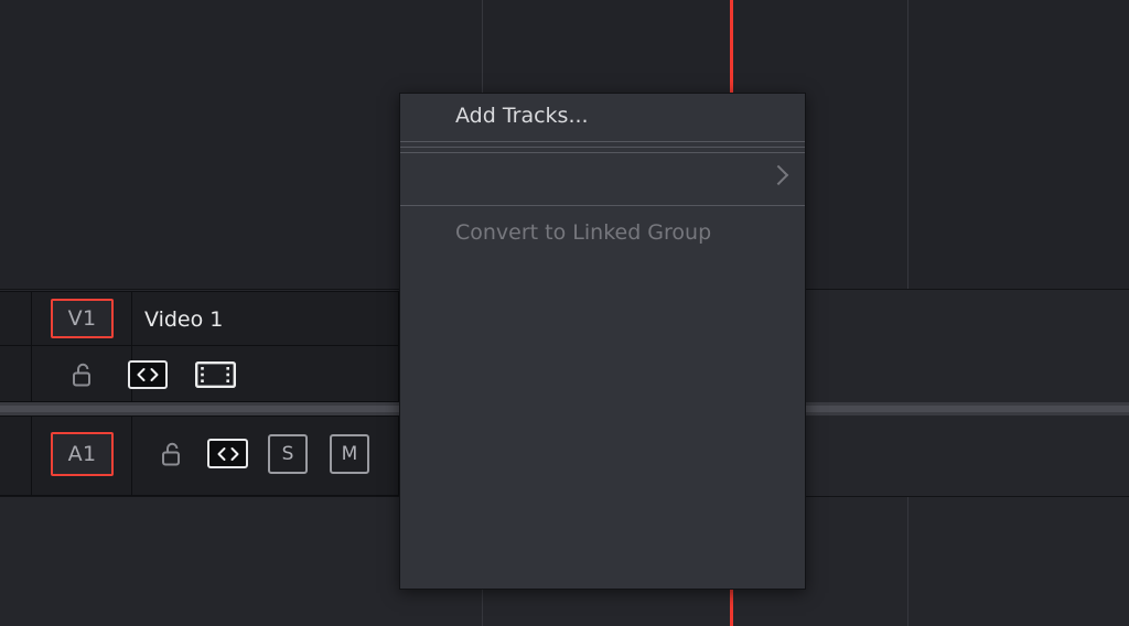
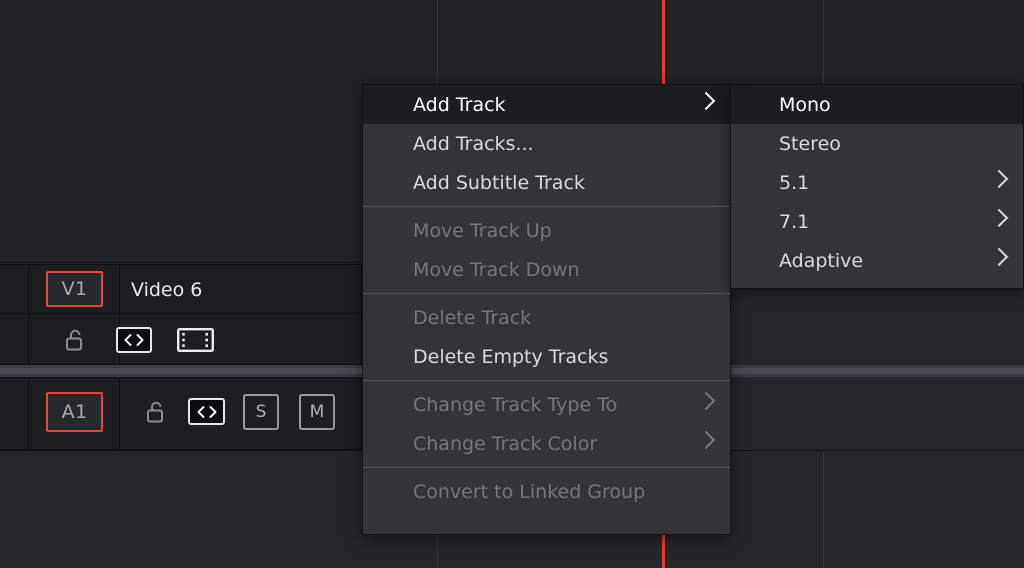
  V1
- Video 1
+ Video 6
  A1
  S
  M
+ Add Track
  Add Tracks...
+ Add Subtitle Track
+ Move Track Up
+ Move Track Down
+ Delete Track
+ Delete Empty Tracks
+ Change Track Type To
+ Change Track Color
  Convert to Linked Group
+ Mono
+ Stereo
+ 5.1
+ 7.1
+ Adaptive
